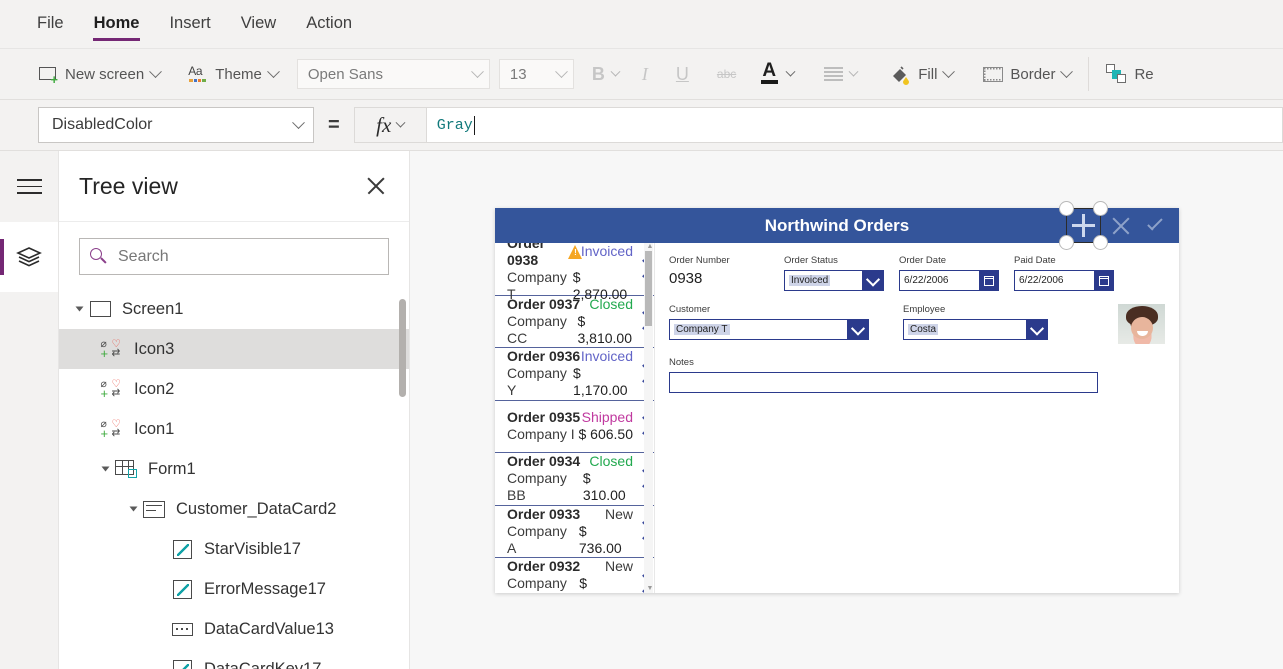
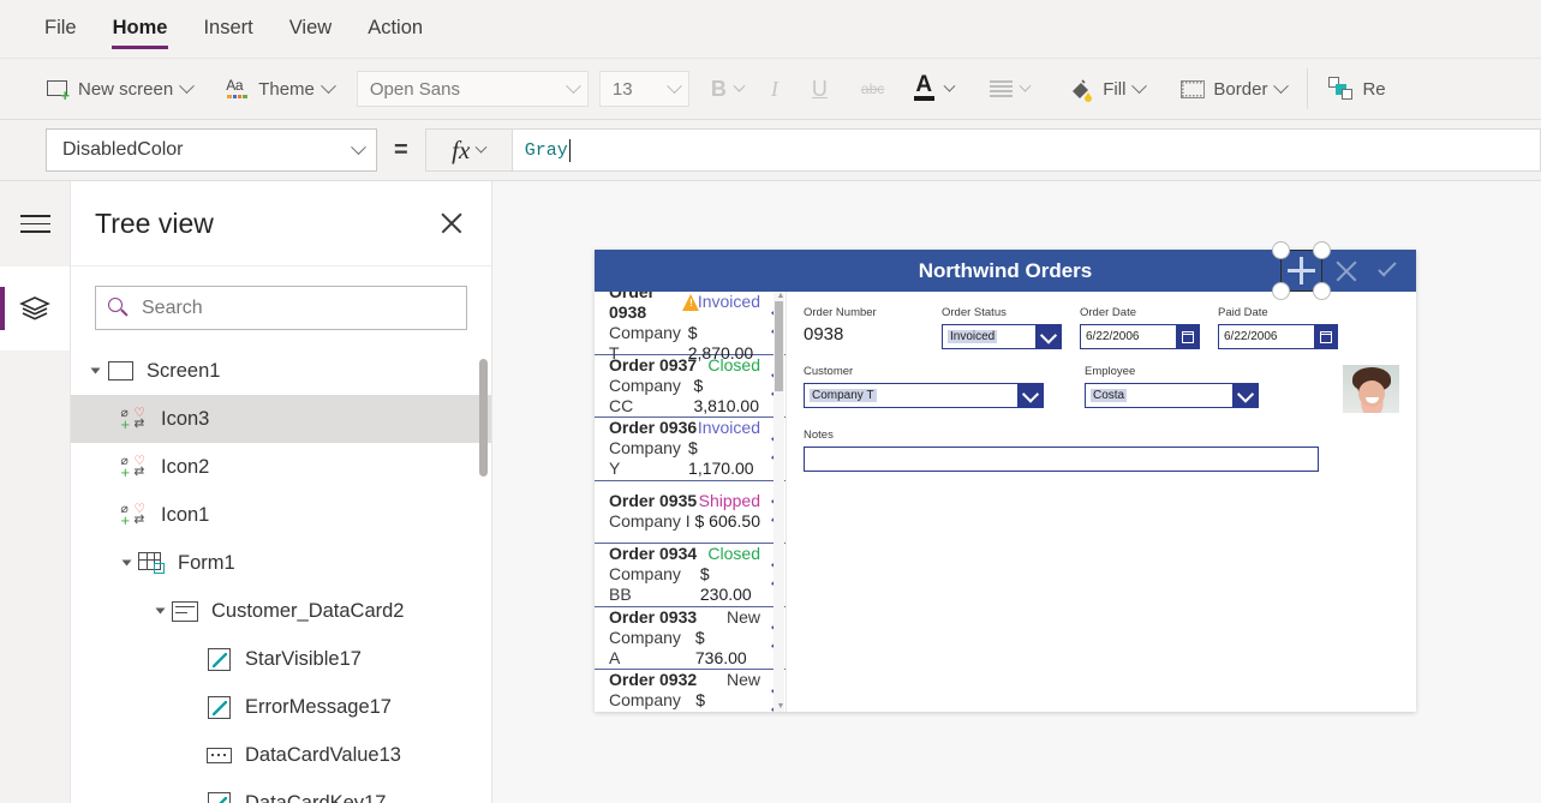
  File
  Home
  Insert
  View
  Action
  +
  New screen
  Aa
  Theme
  Open Sans
  13
  B
  I
  U
  abc
  A
  Fill
  Border
  Re
  DisabledColor
  =
  fx
  Gray
  Tree view
  Search
  Screen1
  ⌀
  ♡
  +
  ⇄
  Icon3
  ⌀
  ♡
  +
  ⇄
  Icon2
  ⌀
  ♡
  +
  ⇄
  Icon1
  Form1
  Customer_DataCard2
  StarVisible17
  ErrorMessage17
  DataCardValue13
  Northwind Orders
  Order 0938
  !
  Invoiced
  Company T
  $ 2,870.00
  Order 0937
  Closed
  Company CC
  $ 3,810.00
  Order 0936
  Invoiced
  Company Y
  $ 1,170.00
  Order 0935
  Shipped
  Company I
  $ 606.50
  Order 0934
  Closed
  Company BB
- $ 310.00
+ $ 230.00
  Order 0933
  New
  Company A
  $ 736.00
  Order 0932
  New
  Company
  Order Number
  0938
  Order Status
  Invoiced
  Order Date
  6/22/2006
  Paid Date
  6/22/2006
  Customer
  Company T
  Employee
  Costa
  Notes
